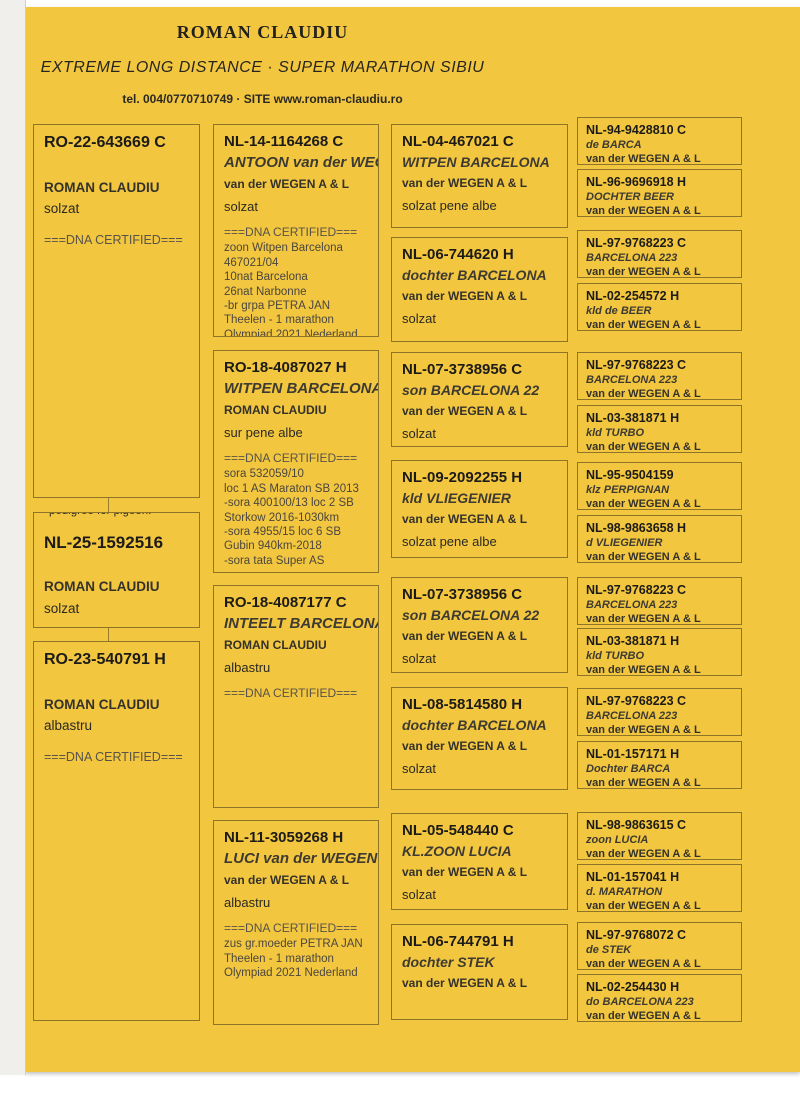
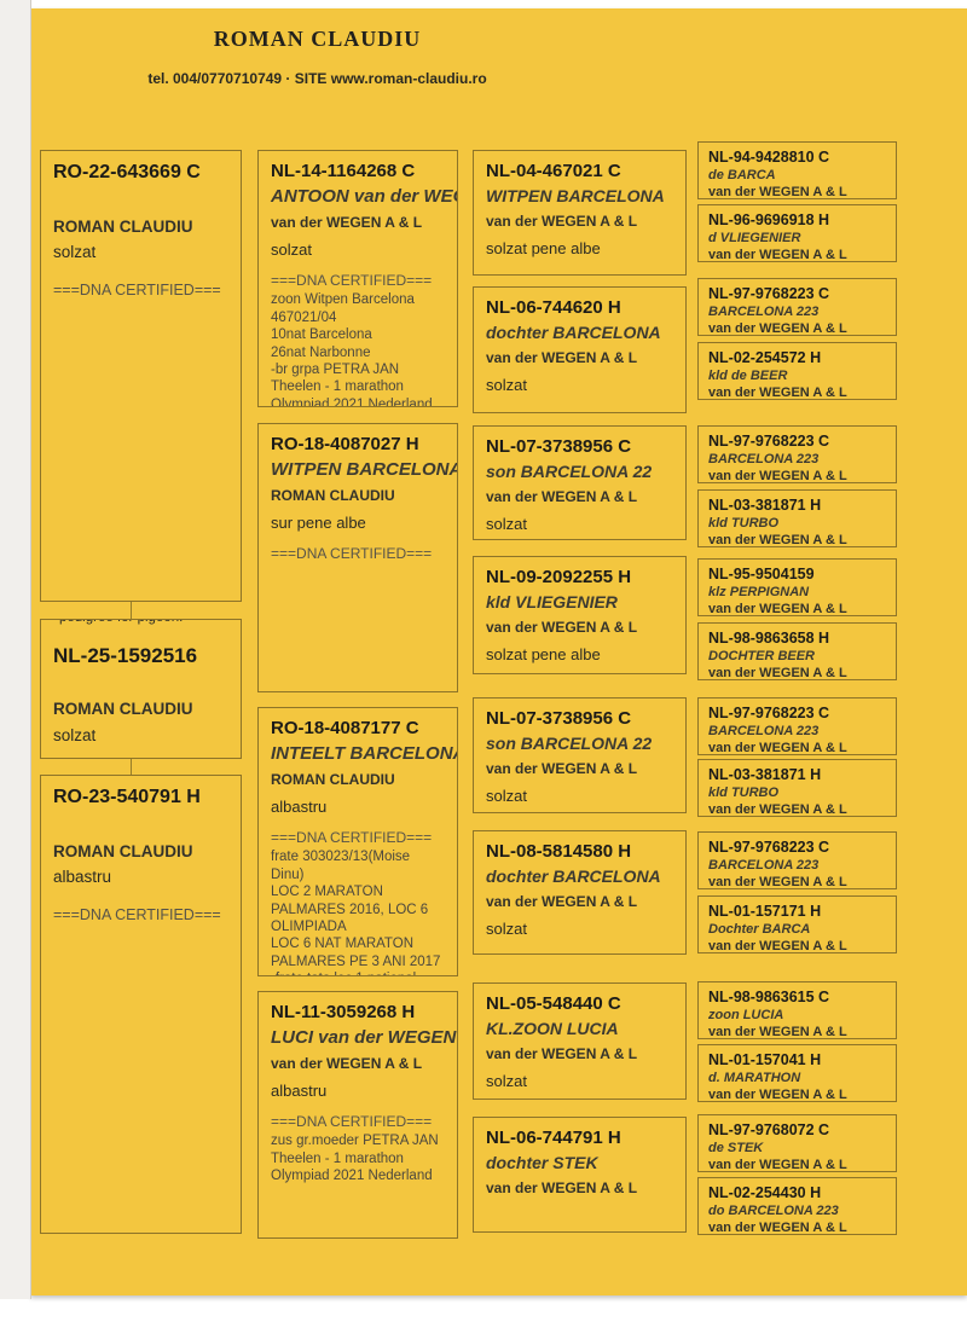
  ROMAN CLAUDIU
- EXTREME LONG DISTANCE · SUPER MARATHON SIBIU
  tel. 004/0770710749 · SITE www.roman-claudiu.ro
  RO-22-643669 C
  ROMAN CLAUDIU
  solzat
  ===DNA CERTIFIED===
  NL-25-1592516
  ROMAN CLAUDIU
  solzat
  RO-23-540791 H
  ROMAN CLAUDIU
  albastru
  ===DNA CERTIFIED===
  NL-14-1164268 C
  ANTOON van der WE
  van der WEGEN A & L
  solzat
  ===DNA CERTIFIED===
  zoon Witpen Barcelona
  467021/04
  10nat Barcelona
  26nat Narbonne
  -br grpa PETRA JAN
  Theelen - 1 marathon
  Olympiad 2021 Nederland
  RO-18-4087027 H
  WITPEN BARCELONA
  ROMAN CLAUDIU
  sur pene albe
  ===DNA CERTIFIED===
- sora 532059/10
- loc 1 AS Maraton SB 2013
- -sora 400100/13 loc 2 SB
- Storkow 2016-1030km
- -sora 4955/15 loc 6 SB
- Gubin 940km-2018
- -sora tata Super AS
  RO-18-4087177 C
  INTEELT BARCELON
  ROMAN CLAUDIU
  albastru
  ===DNA CERTIFIED===
+ frate 303023/13(Moise Dinu)
+ LOC 2 MARATON
+ PALMARES 2016, LOC 6
+ OLIMPIADA
+ LOC 6 NAT MARATON
+ PALMARES PE 3 ANI 2017
  NL-11-3059268 H
  LUCI van der WEGEN
  van der WEGEN A & L
  albastru
  ===DNA CERTIFIED===
  zus gr.moeder PETRA JAN
  Theelen - 1 marathon
  Olympiad 2021 Nederland
  NL-04-467021 C
  WITPEN BARCELONA
  van der WEGEN A & L
  solzat pene albe
  NL-06-744620 H
  dochter BARCELONA
  van der WEGEN A & L
  solzat
  NL-07-3738956 C
  son BARCELONA 22
  van der WEGEN A & L
  solzat
  NL-09-2092255 H
  kld VLIEGENIER
  van der WEGEN A & L
  solzat pene albe
  NL-07-3738956 C
  son BARCELONA 22
  van der WEGEN A & L
  solzat
  NL-08-5814580 H
  dochter BARCELONA
  van der WEGEN A & L
  solzat
  NL-05-548440 C
  KL.ZOON LUCIA
  van der WEGEN A & L
  solzat
  NL-06-744791 H
  dochter STEK
  van der WEGEN A & L
  NL-94-9428810 C
  de BARCA
  van der WEGEN A & L
  NL-96-9696918 H
- DOCHTER BEER
+ d VLIEGENIER
  van der WEGEN A & L
  NL-97-9768223 C
  BARCELONA 223
  van der WEGEN A & L
  NL-02-254572 H
  kld de BEER
  van der WEGEN A & L
  NL-97-9768223 C
  BARCELONA 223
  van der WEGEN A & L
  NL-03-381871 H
  kld TURBO
  van der WEGEN A & L
  NL-95-9504159
  klz PERPIGNAN
  van der WEGEN A & L
  NL-98-9863658 H
- d VLIEGENIER
+ DOCHTER BEER
  van der WEGEN A & L
  NL-97-9768223 C
  BARCELONA 223
  van der WEGEN A & L
  NL-03-381871 H
  kld TURBO
  van der WEGEN A & L
  NL-97-9768223 C
  BARCELONA 223
  van der WEGEN A & L
  NL-01-157171 H
  Dochter BARCA
  van der WEGEN A & L
  NL-98-9863615 C
  zoon LUCIA
  van der WEGEN A & L
  NL-01-157041 H
  d. MARATHON
  van der WEGEN A & L
  NL-97-9768072 C
  de STEK
  van der WEGEN A & L
  NL-02-254430 H
  do BARCELONA 223
  van der WEGEN A & L
